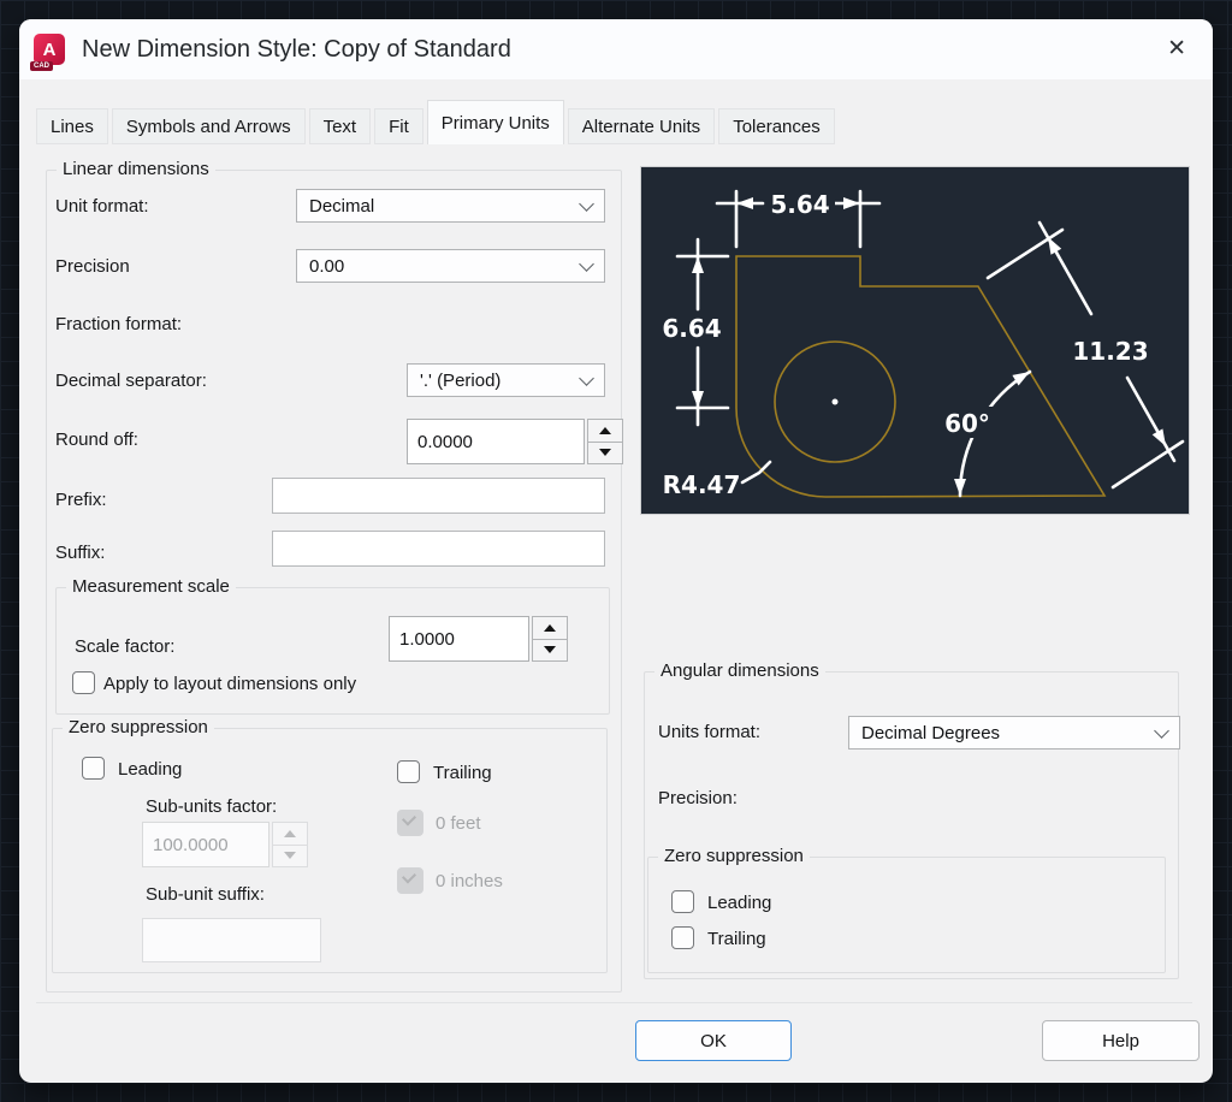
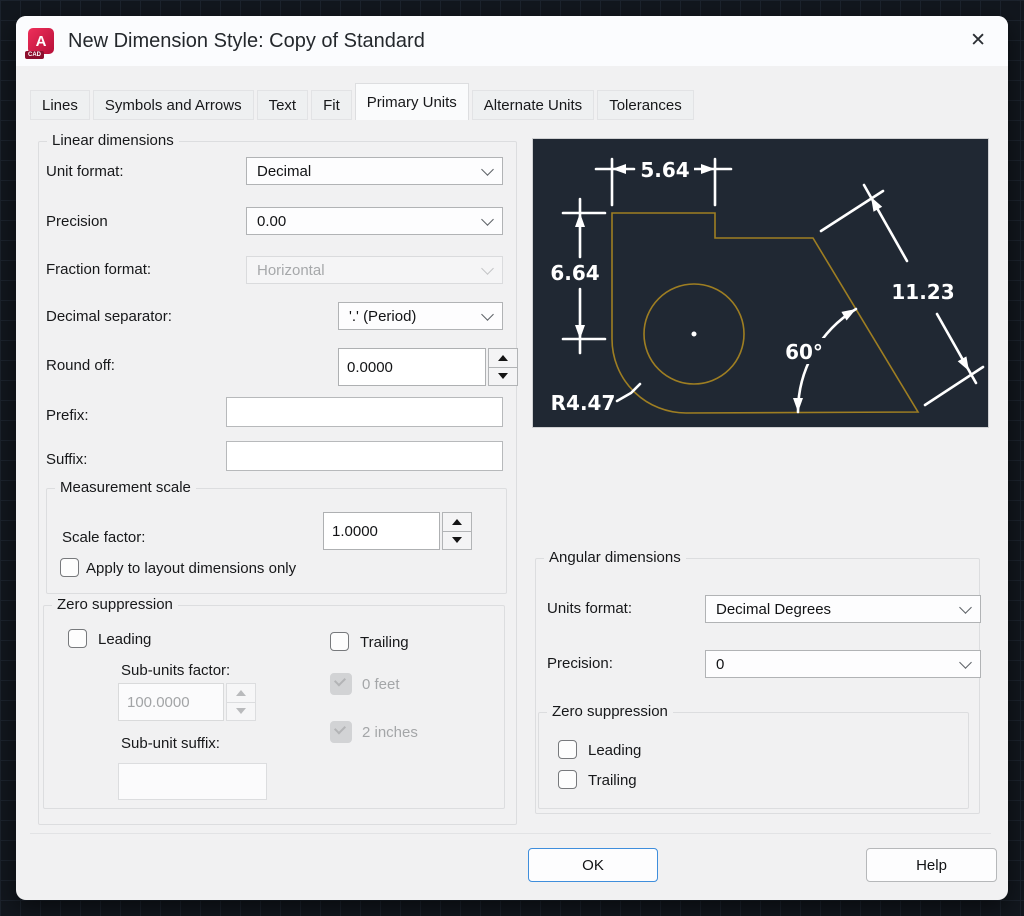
  A
  New Dimension Style: Copy of Standard
  ✕
  Lines
  Symbols and Arrows
  Text
  Fit
  Primary Units
  Alternate Units
  Tolerances
  Linear dimensions
  Unit format:
  Decimal
  Precision
  0.00
  Fraction format:
+ Horizontal
  Decimal separator:
  '.' (Period)
  Round off:
  0.0000
  Prefix:
  Suffix:
  Measurement scale
  Scale factor:
  1.0000
  Apply to layout dimensions only
  Zero suppression
  Leading
  Trailing
  Sub-units factor:
  100.0000
  0 feet
  Sub-unit suffix:
- 0 inches
+ 2 inches
  5.64
  6.64
  11.23
  60°
  R4.47
  Angular dimensions
  Units format:
  Decimal Degrees
  Precision:
+ 0
  Zero suppression
  Leading
  Trailing
  OK
  Help
